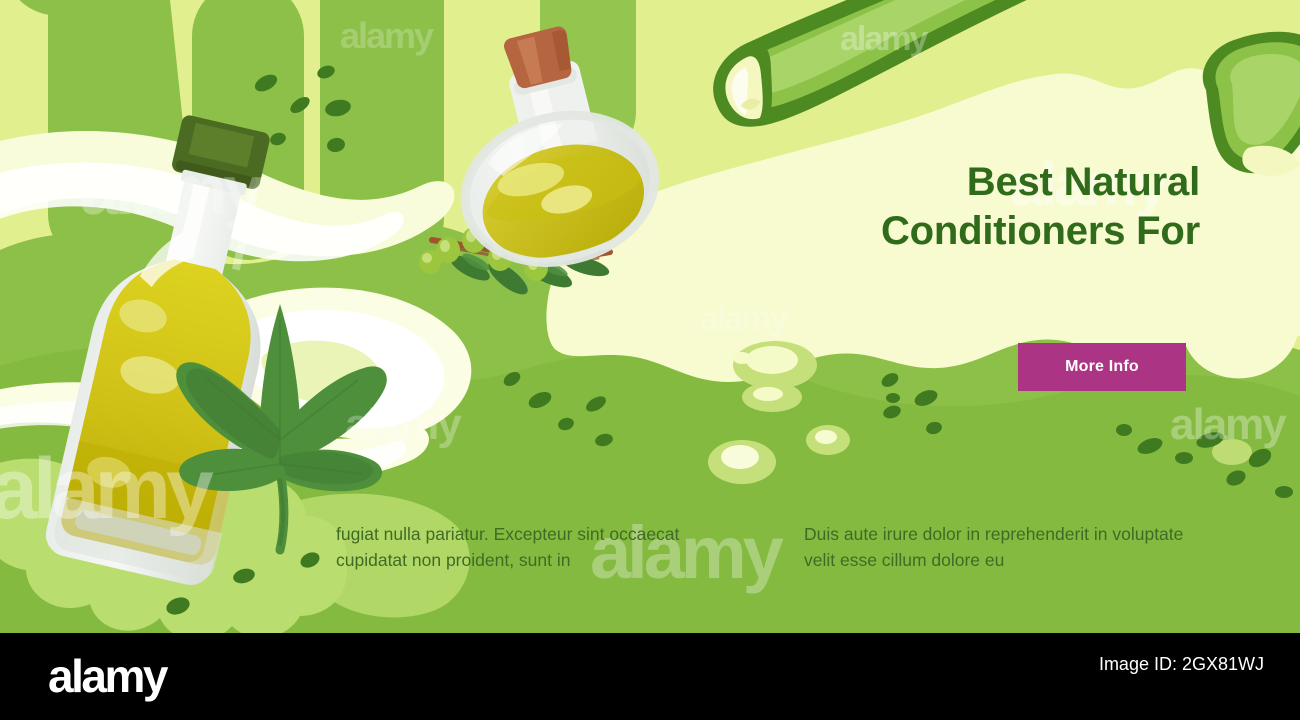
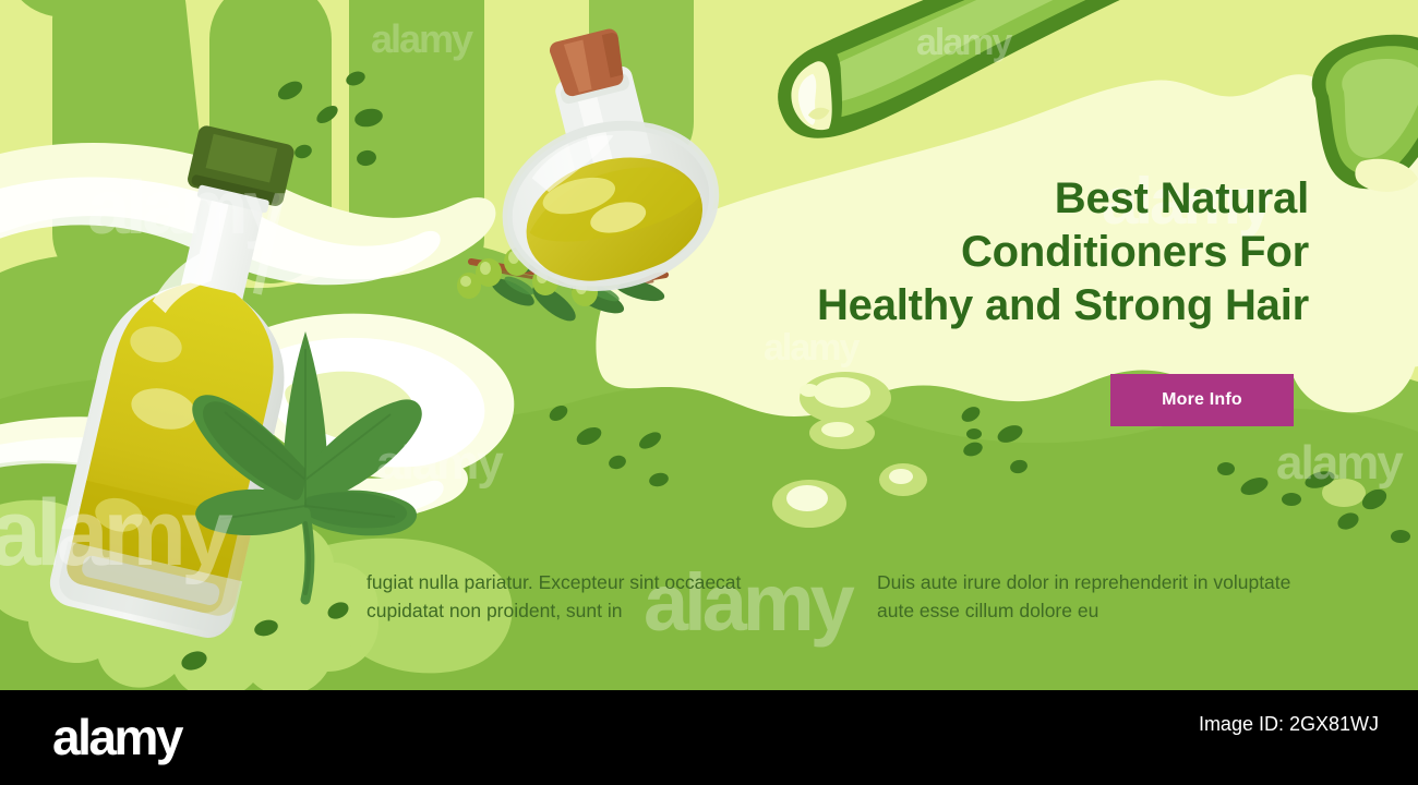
  alamy
  alamy
  alamy
  alamy
  alamy
  alamy
  alamy
  alamy
  Best Natural
  Conditioners For
+ Healthy and Strong Hair
  More Info
  fugiat nulla pariatur. Excepteur sint occaecat cupidatat non proident, sunt in
- Duis aute irure dolor in reprehenderit in voluptate velit esse cillum dolore eu
+ Duis aute irure dolor in reprehenderit in voluptate aute esse cillum dolore eu
  alamy
  Image ID: 2GX81WJ
